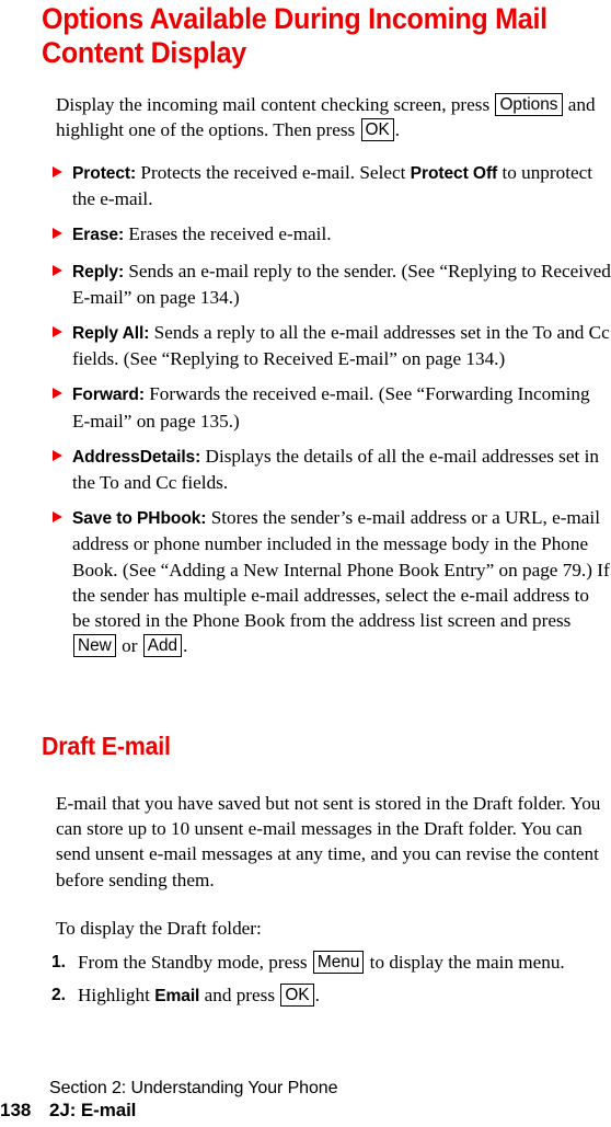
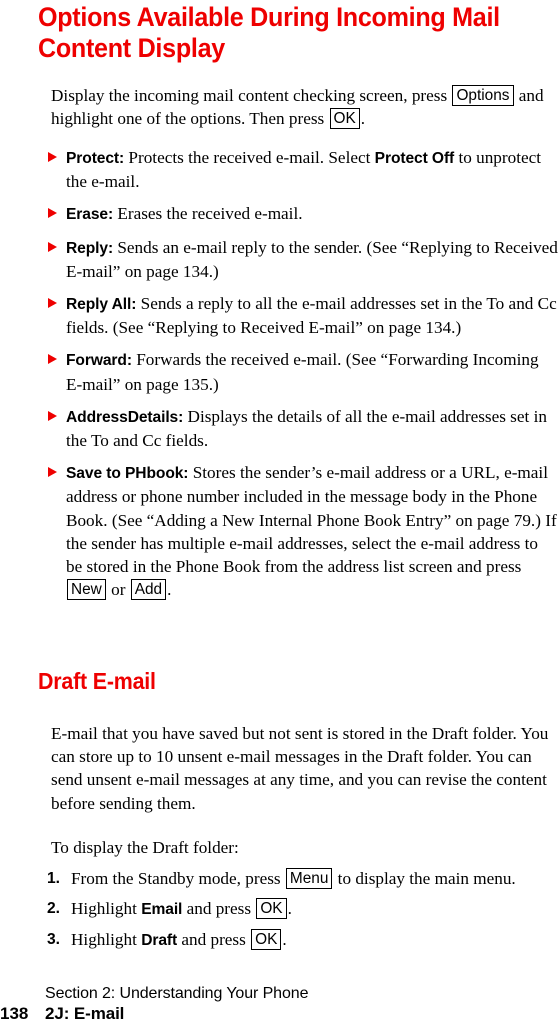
  Options Available During Incoming Mail Content Display
  Display the incoming mail content checking screen, press Options and highlight one of the options. Then press OK .
  Protect: Protects the received e-mail. Select Protect Off to unprotect the e-mail.
  Erase: Erases the received e-mail.
  Reply: Sends an e-mail reply to the sender. (See “Replying to Received E-mail” on page 134.)
  Reply All: Sends a reply to all the e-mail addresses set in the To and Cc fields. (See “Replying to Received E-mail” on page 134.)
  Forward: Forwards the received e-mail. (See “Forwarding Incoming E-mail” on page 135.)
  AddressDetails: Displays the details of all the e-mail addresses set in the To and Cc fields.
  Save to PHbook: Stores the sender’s e-mail address or a URL, e-mail address or phone number included in the message body in the Phone Book. (See “Adding a New Internal Phone Book Entry” on page 79.) If the sender has multiple e-mail addresses, select the e-mail address to be stored in the Phone Book from the address list screen and press New or Add .
  Draft E-mail
  E-mail that you have saved but not sent is stored in the Draft folder. You can store up to 10 unsent e-mail messages in the Draft folder. You can send unsent e-mail messages at any time, and you can revise the content before sending them.
  To display the Draft folder:
  1.
  From the Standby mode, press Menu to display the main menu.
  2.
  Highlight Email and press OK .
+ 3.
+ Highlight Draft and press OK .
  Section 2: Understanding Your Phone
  138
  2J: E-mail
